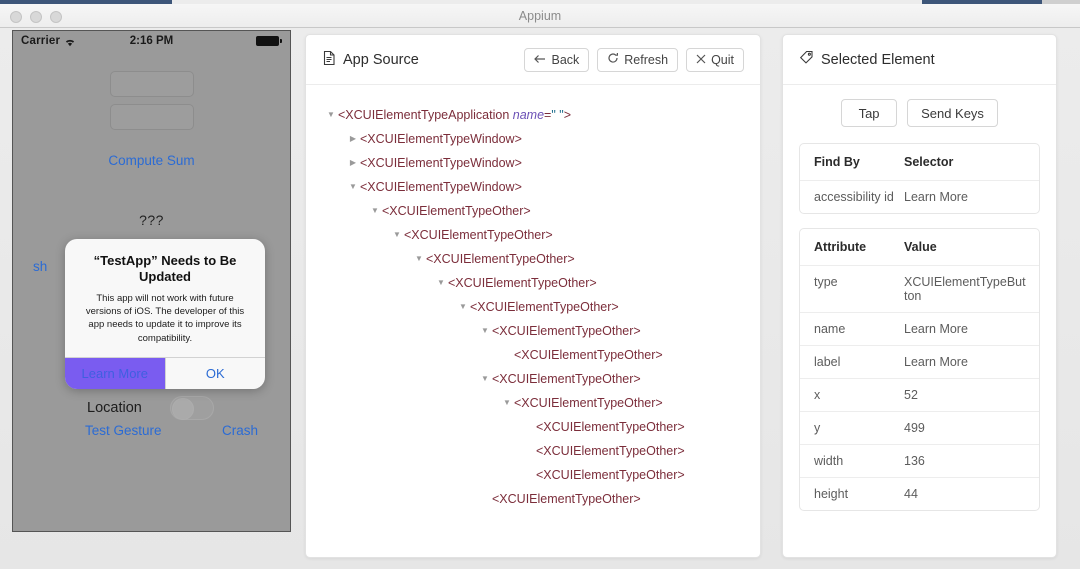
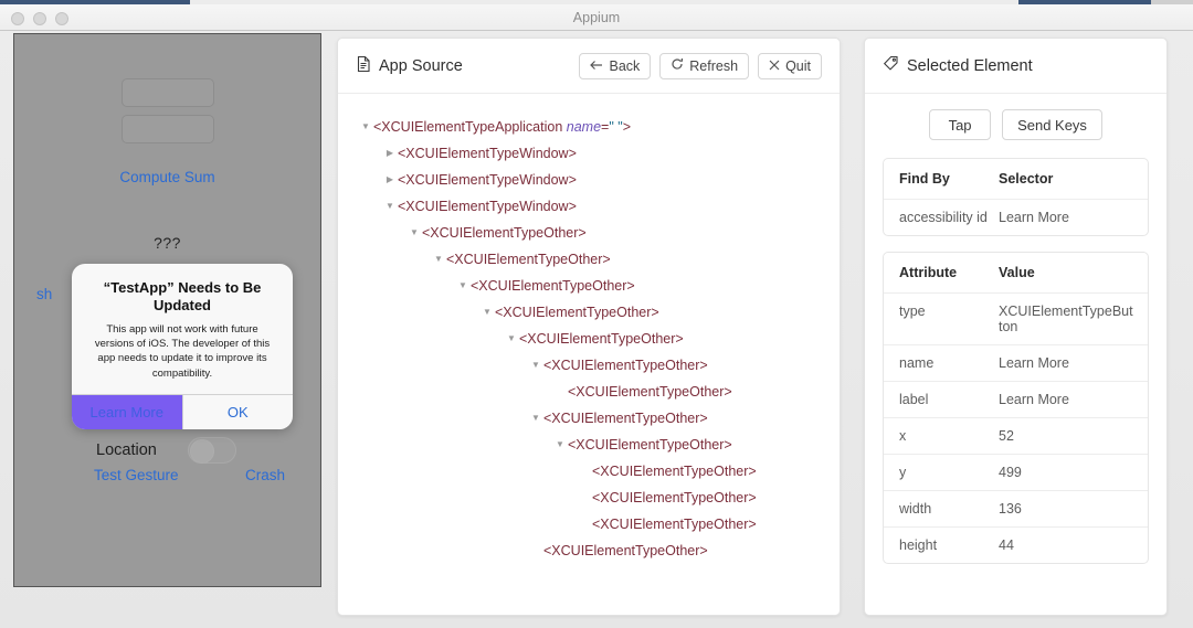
  Appium
- Carrier
- 2:16 PM
  Compute Sum
  ???
  sh
  Location
  Test Gesture
  Crash
  “TestApp” Needs to Be Updated
  This app will not work with future versions of iOS. The developer of this app needs to update it to improve its compatibility.
  Learn More
  OK
  App Source
  Back
  Refresh
  Quit
  ▼
  <XCUIElementTypeApplication name=" ">
  ▶
  <XCUIElementTypeWindow>
  ▶
  <XCUIElementTypeWindow>
  ▼
  <XCUIElementTypeWindow>
  ▼
  <XCUIElementTypeOther>
  ▼
  <XCUIElementTypeOther>
  ▼
  <XCUIElementTypeOther>
  ▼
  <XCUIElementTypeOther>
  ▼
  <XCUIElementTypeOther>
  ▼
  <XCUIElementTypeOther>
  <XCUIElementTypeOther>
  ▼
  <XCUIElementTypeOther>
  ▼
  <XCUIElementTypeOther>
  <XCUIElementTypeOther>
  <XCUIElementTypeOther>
  <XCUIElementTypeOther>
  <XCUIElementTypeOther>
  Selected Element
  Tap
  Send Keys
  Find By
  Selector
  accessibility id
  Learn More
  Attribute
  Value
  type
  XCUIElementTypeButton
  name
  Learn More
  label
  Learn More
  x
  52
  y
  499
  width
  136
  height
  44
